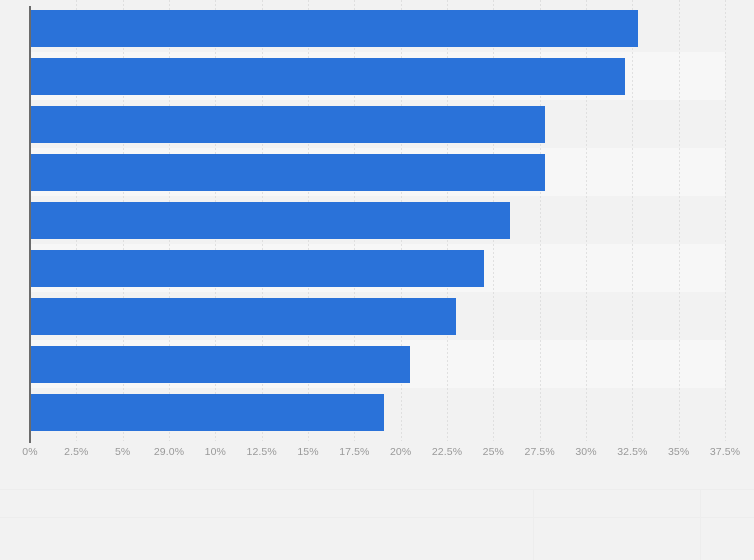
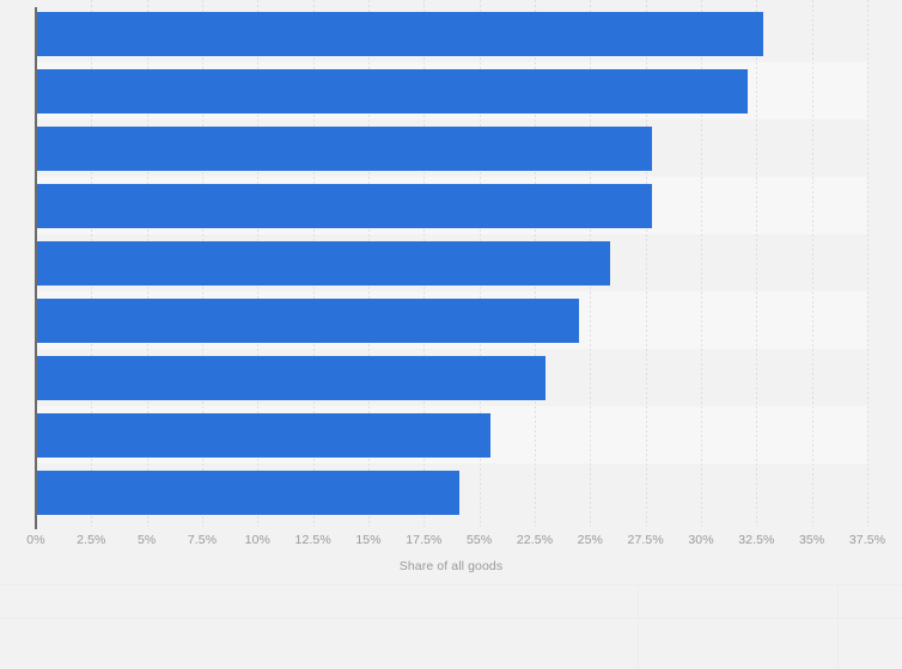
  0%
  2.5%
  5%
- 29.0%
+ 7.5%
  10%
  12.5%
  15%
  17.5%
- 20%
+ 55%
  22.5%
  25%
  27.5%
  30%
  32.5%
  35%
  37.5%
+ Share of all goods
